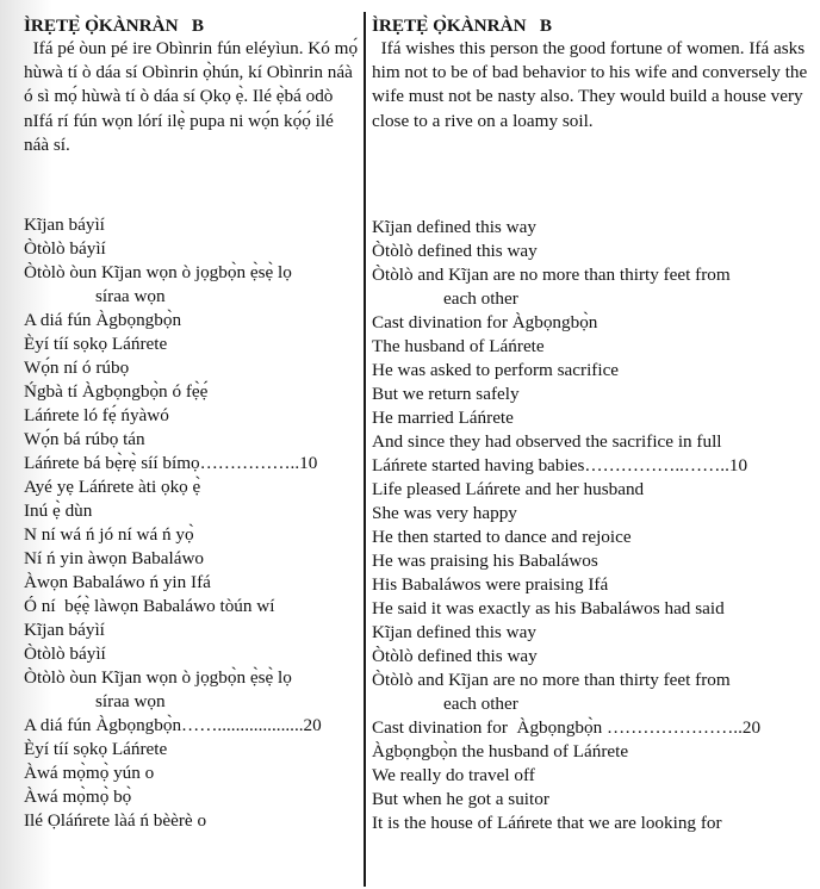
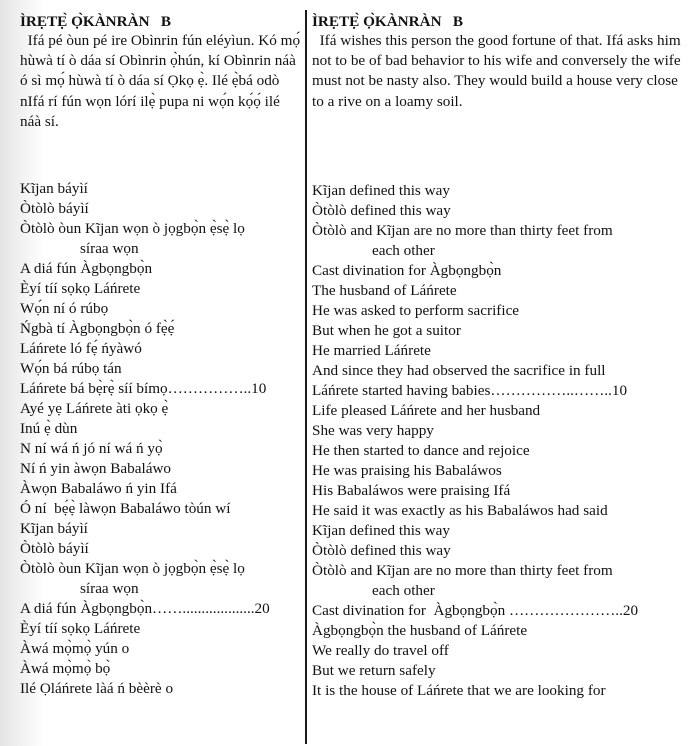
  ÌRẸTẸ̀ Ọ̀KÀNRÀN B
  Ifá pé òun pé ire Obìnrin fún eléyìun. Kó mọ́ hùwà tí ò dáa sí Obìnrin ọ̀hún, kí Obìnrin náà ó sì mọ́ hùwà tí ò dáa sí Ọkọ ẹ̀. Ilé ẹ̀bá odò nIfá rí fún wọn lórí ilẹ̀ pupa ni wọ́n kọ́ọ́ ilé náà sí.
  Kĩjan báyìí
  Òtòlò báyìí
  Òtòlò òun Kĩjan wọn ò jọgbọ̀n ẹ̀sẹ̀ lọ
  síraa wọn
  A diá fún Àgbọngbọ̀n
  Èyí tíí sọkọ Láńrete
  Wọ́n ní ó rúbọ
  Ńgbà tí Àgbọngbọ̀n ó fẹ̀ẹ́
  Láńrete ló fẹ́ ńyàwó
  Wọ́n bá rúbọ tán
  Láńrete bá bẹ̀rẹ̀ síí bímọ……………..10
  Ayé yẹ Láńrete àti ọkọ ẹ̀
  Inú ẹ̀ dùn
  N ní wá ń jó ní wá ń yọ̀
  Ní ń yin àwọn Babaláwo
  Àwọn Babaláwo ń yin Ifá
  Ó ní bẹ́ẹ̀ làwọn Babaláwo tòún wí
  Kĩjan báyìí
  Òtòlò báyìí
  Òtòlò òun Kĩjan wọn ò jọgbọ̀n ẹ̀sẹ̀ lọ
  síraa wọn
  A diá fún Àgbọngbọ̀n……...................20
  Èyí tíí sọkọ Láńrete
  Àwá mọ̀mọ̀ yún o
  Àwá mọ̀mọ̀ bọ̀
  Ilé Ọláńrete làá ń bèèrè o
  ÌRẸTẸ̀ Ọ̀KÀNRÀN B
- Ifá wishes this person the good fortune of women. Ifá asks him not to be of bad behavior to his wife and conversely the wife must not be nasty also. They would build a house very close to a rive on a loamy soil.
+ Ifá wishes this person the good fortune of that. Ifá asks him not to be of bad behavior to his wife and conversely the wife must not be nasty also. They would build a house very close to a rive on a loamy soil.
  Kĩjan defined this way
  Òtòlò defined this way
  Òtòlò and Kĩjan are no more than thirty feet from
  each other
  Cast divination for Àgbọngbọ̀n
  The husband of Láńrete
  He was asked to perform sacrifice
- But we return safely
+ But when he got a suitor
  He married Láńrete
  And since they had observed the sacrifice in full
  Láńrete started having babies……………..……..10
  Life pleased Láńrete and her husband
  She was very happy
  He then started to dance and rejoice
  He was praising his Babaláwos
  His Babaláwos were praising Ifá
  He said it was exactly as his Babaláwos had said
  Kĩjan defined this way
  Òtòlò defined this way
  Òtòlò and Kĩjan are no more than thirty feet from
  each other
  Cast divination for Àgbọngbọ̀n …………………..20
  Àgbọngbọ̀n the husband of Láńrete
  We really do travel off
- But when he got a suitor
+ But we return safely
  It is the house of Láńrete that we are looking for
